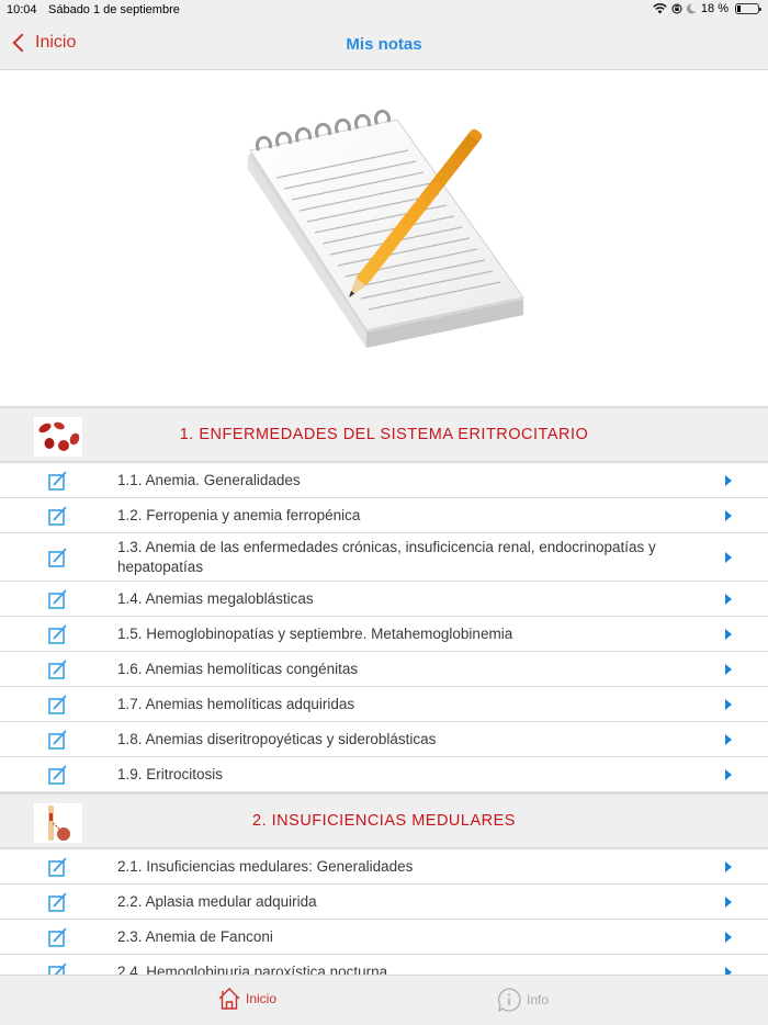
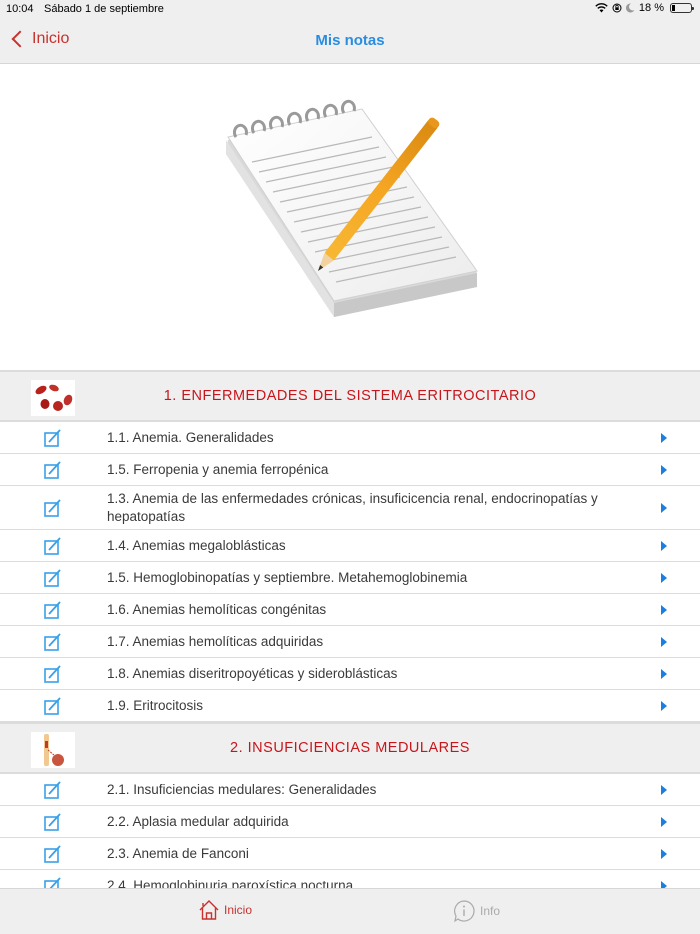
  10:04
  Sábado 1 de septiembre
  18 %
  Inicio
  Mis notas
  1. ENFERMEDADES DEL SISTEMA ERITROCITARIO
  1.1. Anemia. Generalidades
- 1.2. Ferropenia y anemia ferropénica
+ 1.5. Ferropenia y anemia ferropénica
  1.3. Anemia de las enfermedades crónicas, insuficicencia renal, endocrinopatías y hepatopatías
  1.4. Anemias megaloblásticas
  1.5. Hemoglobinopatías y septiembre. Metahemoglobinemia
  1.6. Anemias hemolíticas congénitas
  1.7. Anemias hemolíticas adquiridas
  1.8. Anemias diseritropoyéticas y sideroblásticas
  1.9. Eritrocitosis
  2. INSUFICIENCIAS MEDULARES
  2.1. Insuficiencias medulares: Generalidades
  2.2. Aplasia medular adquirida
  2.3. Anemia de Fanconi
  2.4. Hemoglobinuria paroxística nocturna
  Inicio
  Info
